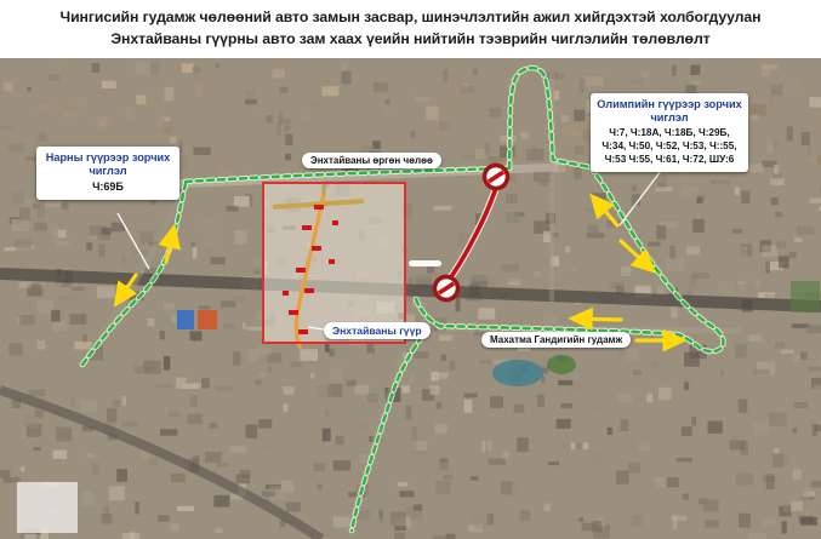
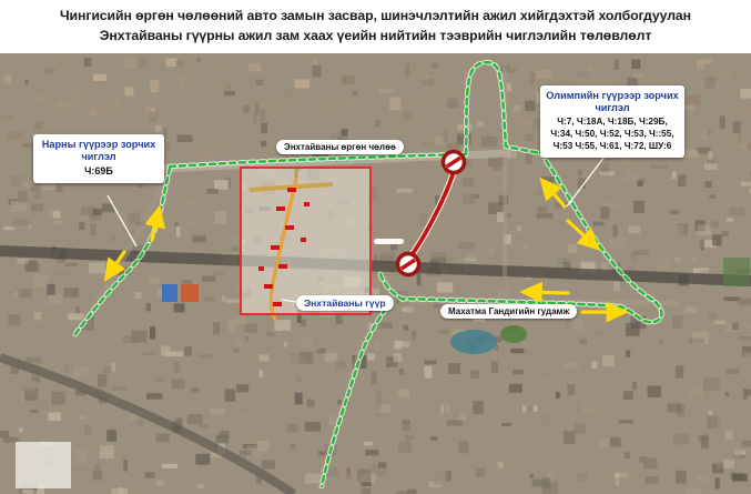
- Чингисийн гудамж чөлөөний авто замын засвар, шинэчлэлтийн ажил хийгдэхтэй холбогдуулан
+ Чингисийн өргөн чөлөөний авто замын засвар, шинэчлэлтийн ажил хийгдэхтэй холбогдуулан
- Энхтайваны гүүрны авто зам хаах үеийн нийтийн тээврийн чиглэлийн төлөвлөлт
+ Энхтайваны гүүрны ажил зам хаах үеийн нийтийн тээврийн чиглэлийн төлөвлөлт
  Энхтайваны өргөн чөлөө
  Энхтайваны гүүр
  Махатма Гандигийн гудамж
  Нарны гүүрээр зорчих чиглэл
  Ч:69Б
  Олимпийн гүүрээр зорчих чиглэл
  Ч:7, Ч:18А, Ч:18Б, Ч:29Б,
  Ч:34, Ч:50, Ч:52, Ч:53, Ч::55,
  Ч:53 Ч:55, Ч:61, Ч:72, ШУ:6
